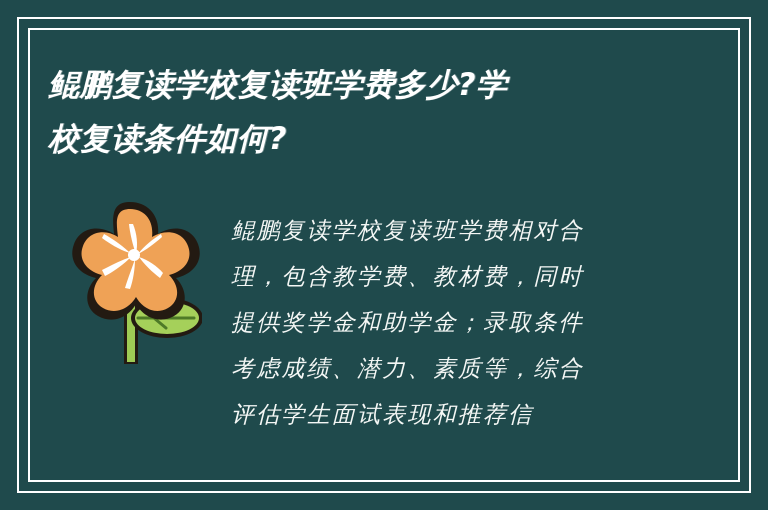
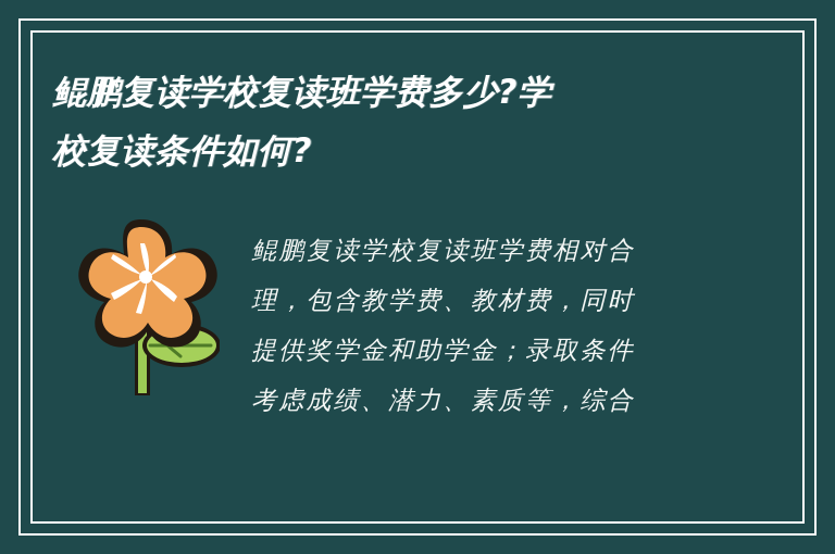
  鲲鹏复读学校复读班学费多少?学
  校复读条件如何?
  鲲鹏复读学校复读班学费相对合
  理，包含教学费、教材费，同时
  提供奖学金和助学金；录取条件
  考虑成绩、潜力、素质等，综合
- 评估学生面试表现和推荐信
